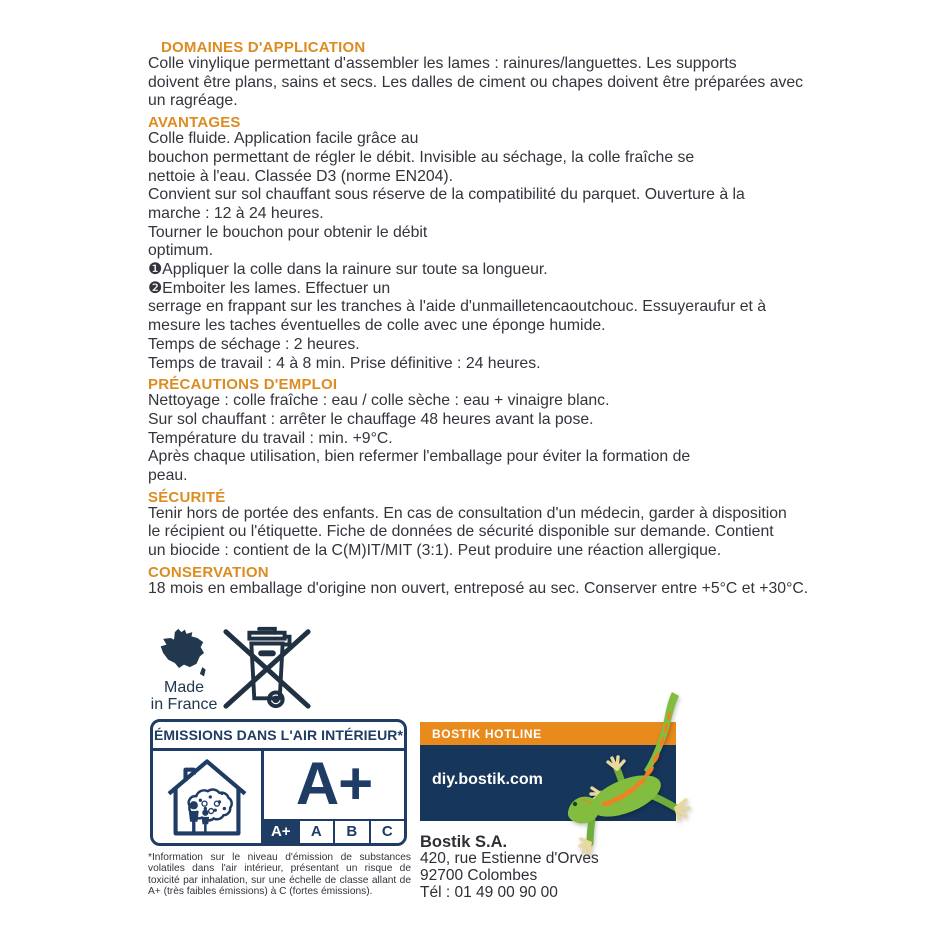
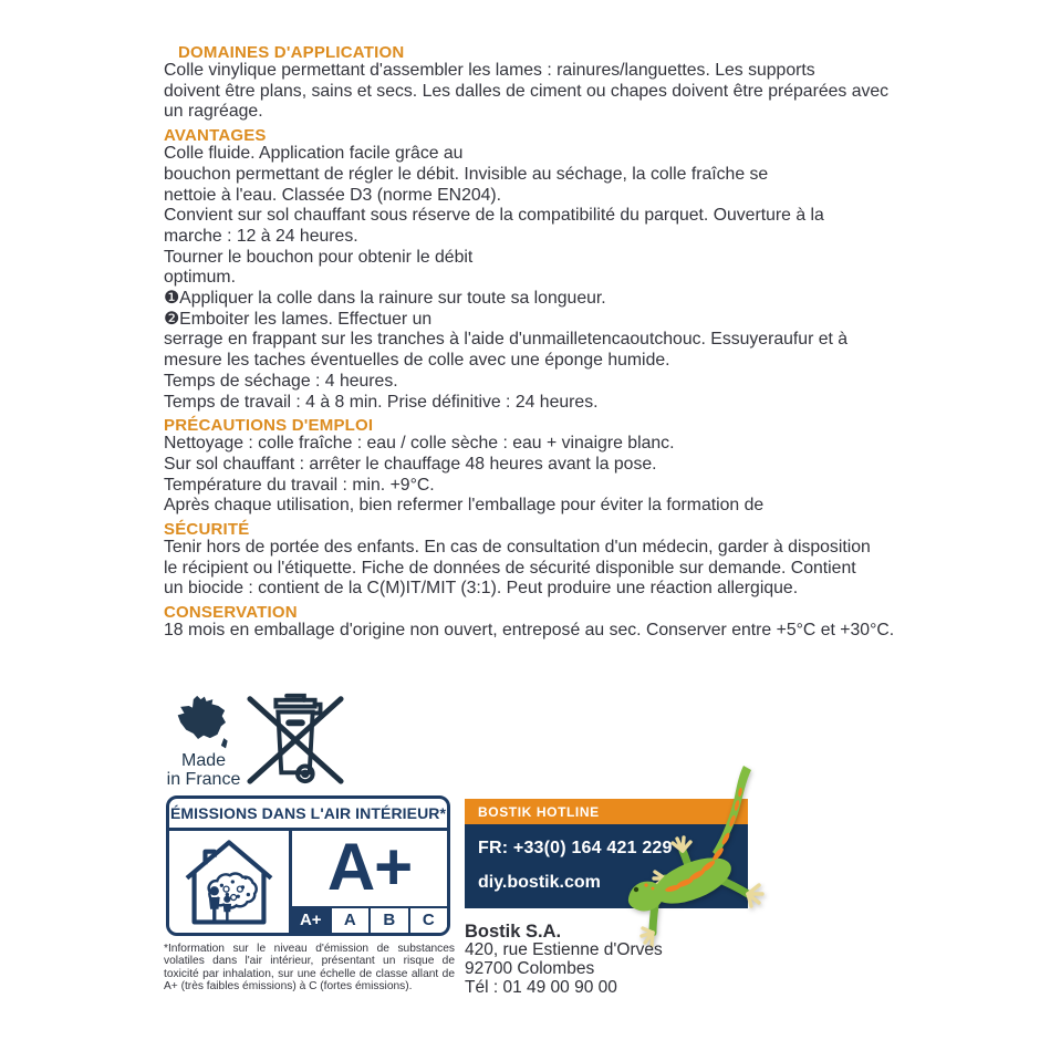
  DOMAINES D'APPLICATION
  Colle vinylique permettant d'assembler les lames : rainures/languettes. Les supports
  doivent être plans, sains et secs. Les dalles de ciment ou chapes doivent être préparées avec
  un ragréage.
  AVANTAGES
  Colle fluide. Application facile grâce au
  bouchon permettant de régler le débit. Invisible au séchage, la colle fraîche se
  nettoie à l'eau. Classée D3 (norme EN204).
  Convient sur sol chauffant sous réserve de la compatibilité du parquet. Ouverture à la
  marche : 12 à 24 heures.
  Tourner le bouchon pour obtenir le débit
  optimum.
  ❶Appliquer la colle dans la rainure sur toute sa longueur.
  ❷Emboiter les lames. Effectuer un
  serrage en frappant sur les tranches à l'aide d'unmailletencaoutchouc. Essuyeraufur et à
  mesure les taches éventuelles de colle avec une éponge humide.
- Temps de séchage : 2 heures.
+ Temps de séchage : 4 heures.
  Temps de travail : 4 à 8 min. Prise définitive : 24 heures.
  PRÉCAUTIONS D'EMPLOI
  Nettoyage : colle fraîche : eau / colle sèche : eau + vinaigre blanc.
  Sur sol chauffant : arrêter le chauffage 48 heures avant la pose.
  Température du travail : min. +9°C.
  Après chaque utilisation, bien refermer l'emballage pour éviter la formation de
- peau.
  SÉCURITÉ
  Tenir hors de portée des enfants. En cas de consultation d'un médecin, garder à disposition
  le récipient ou l'étiquette. Fiche de données de sécurité disponible sur demande. Contient
  un biocide : contient de la C(M)IT/MIT (3:1). Peut produire une réaction allergique.
  CONSERVATION
  18 mois en emballage d'origine non ouvert, entreposé au sec. Conserver entre +5°C et +30°C.
  Made
  in France
  ÉMISSIONS DANS L'AIR INTÉRIEUR*
  A+
  A+
  A
  B
  C
  *Information sur le niveau d'émission de substances volatiles dans l'air intérieur, présentant un risque de toxicité par inhalation, sur une échelle de classe allant de A+ (très faibles émissions) à C (fortes émissions).
  BOSTIK HOTLINE
+ FR: +33(0) 164 421 229
  diy.bostik.com
  Bostik S.A.
  420, rue Estienne d'Orves
  92700 Colombes
  Tél : 01 49 00 90 00
